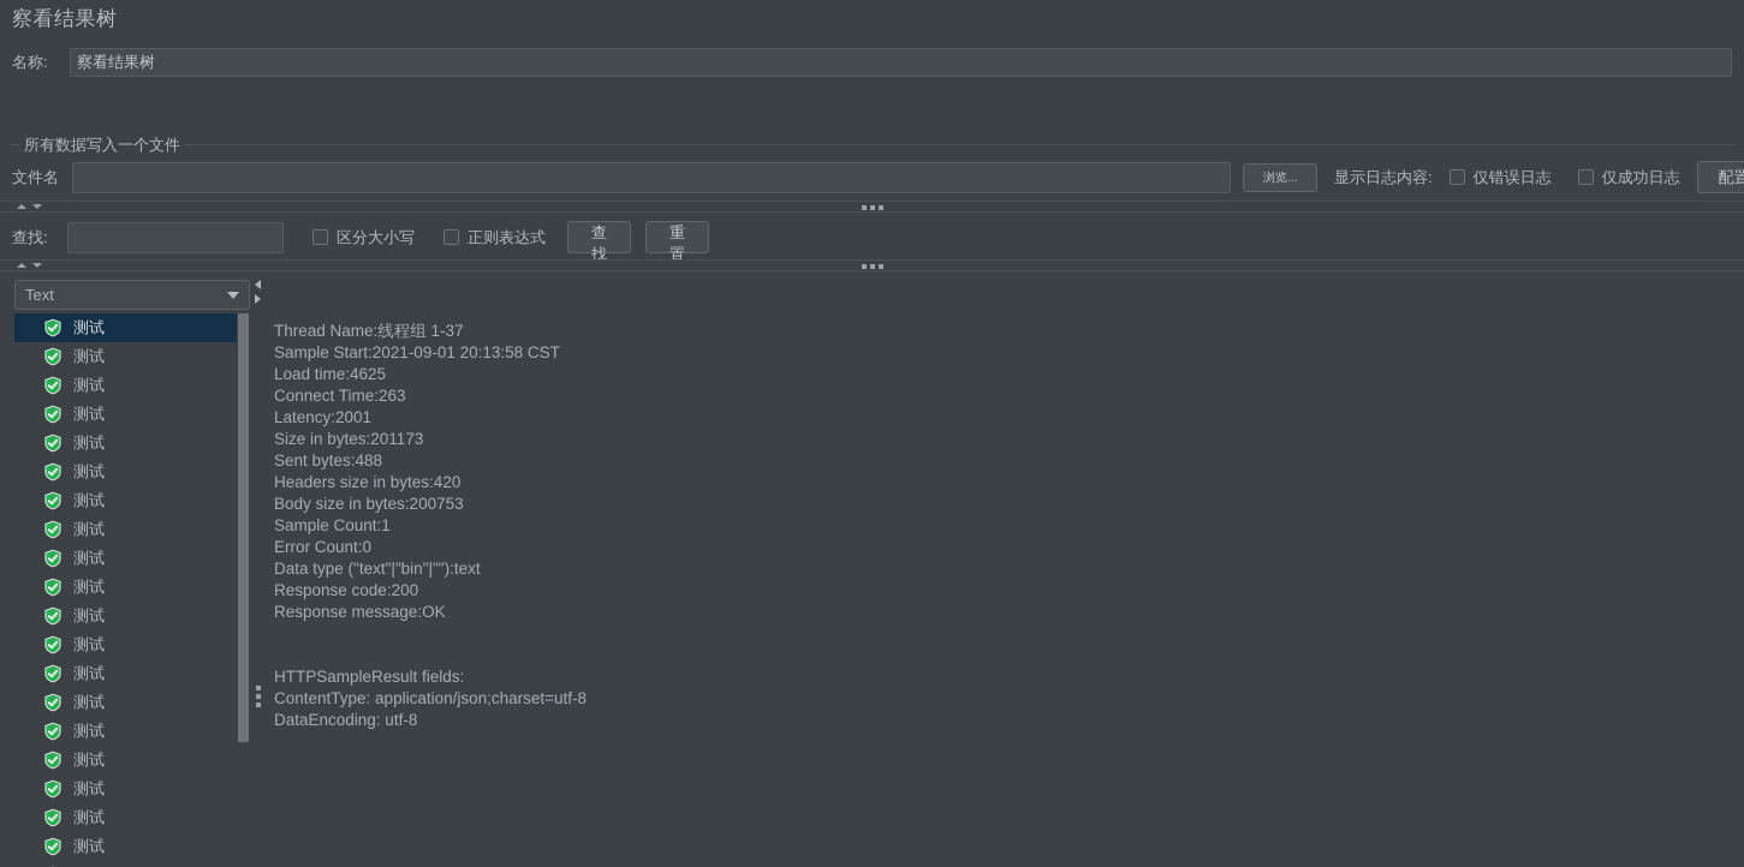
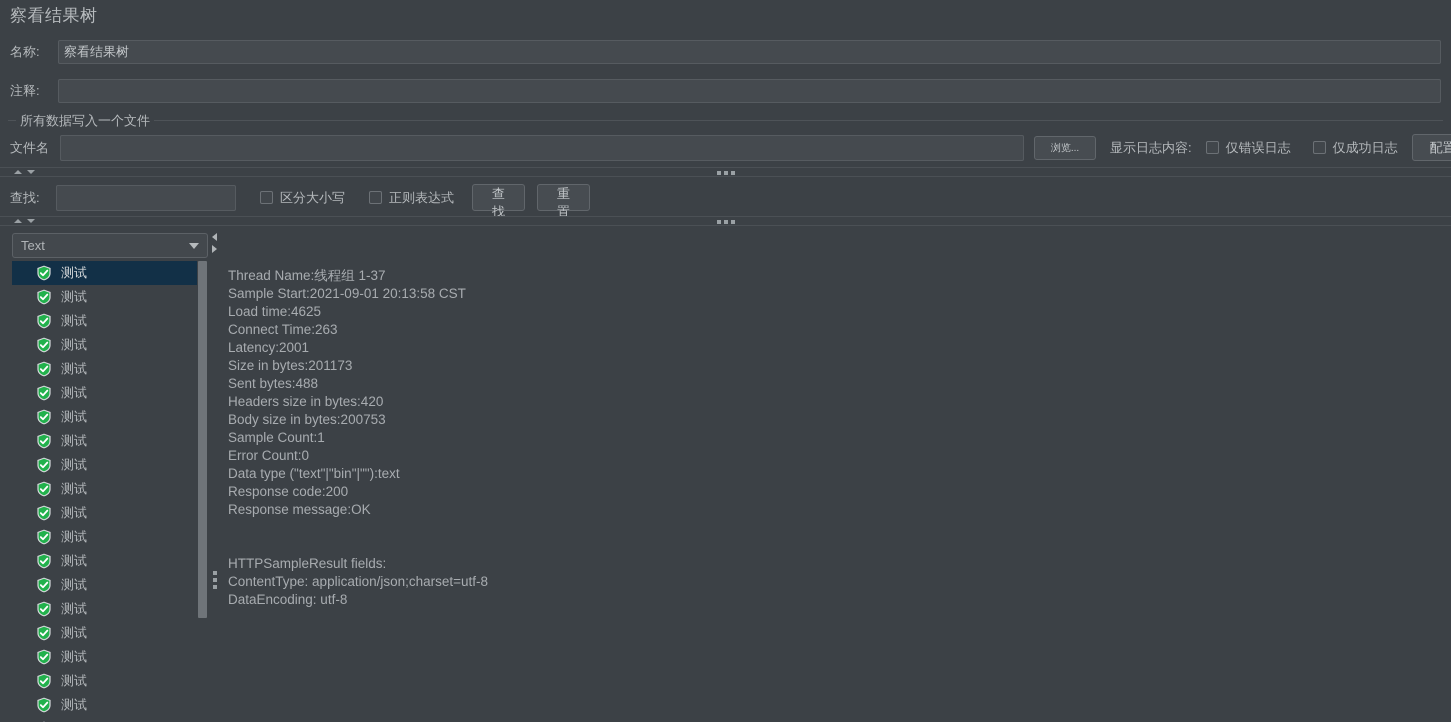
  察看结果树
  名称:
  察看结果树
+ 注释:
  所有数据写入一个文件
  文件名
  浏览...
  显示日志内容:
  仅错误日志
  仅成功日志
  配置
  查找:
  区分大小写
  正则表达式
  查找
  重置
  Text
  测试
  测试
  测试
  测试
  测试
  测试
  测试
  测试
  测试
  测试
  测试
  测试
  测试
  测试
  测试
  测试
  测试
  测试
  测试
  Thread Name:线程组 1-37
  Sample Start:2021-09-01 20:13:58 CST
  Load time:4625
  Connect Time:263
  Latency:2001
  Size in bytes:201173
  Sent bytes:488
  Headers size in bytes:420
  Body size in bytes:200753
  Sample Count:1
  Error Count:0
  Data type ("text"|"bin"|""):text
  Response code:200
  Response message:OK
  HTTPSampleResult fields:
  ContentType: application/json;charset=utf-8
  DataEncoding: utf-8
